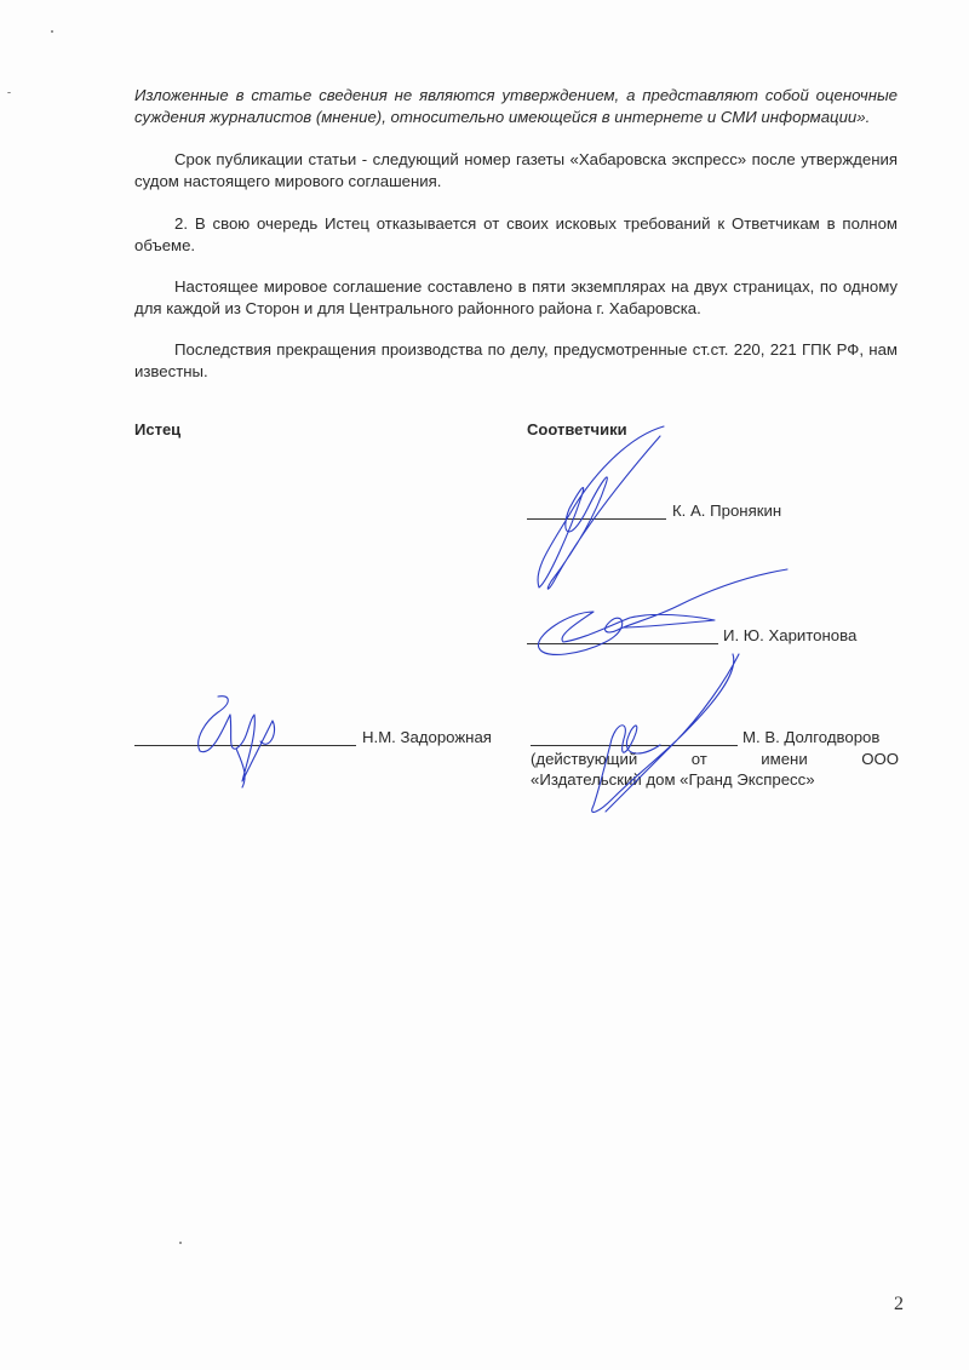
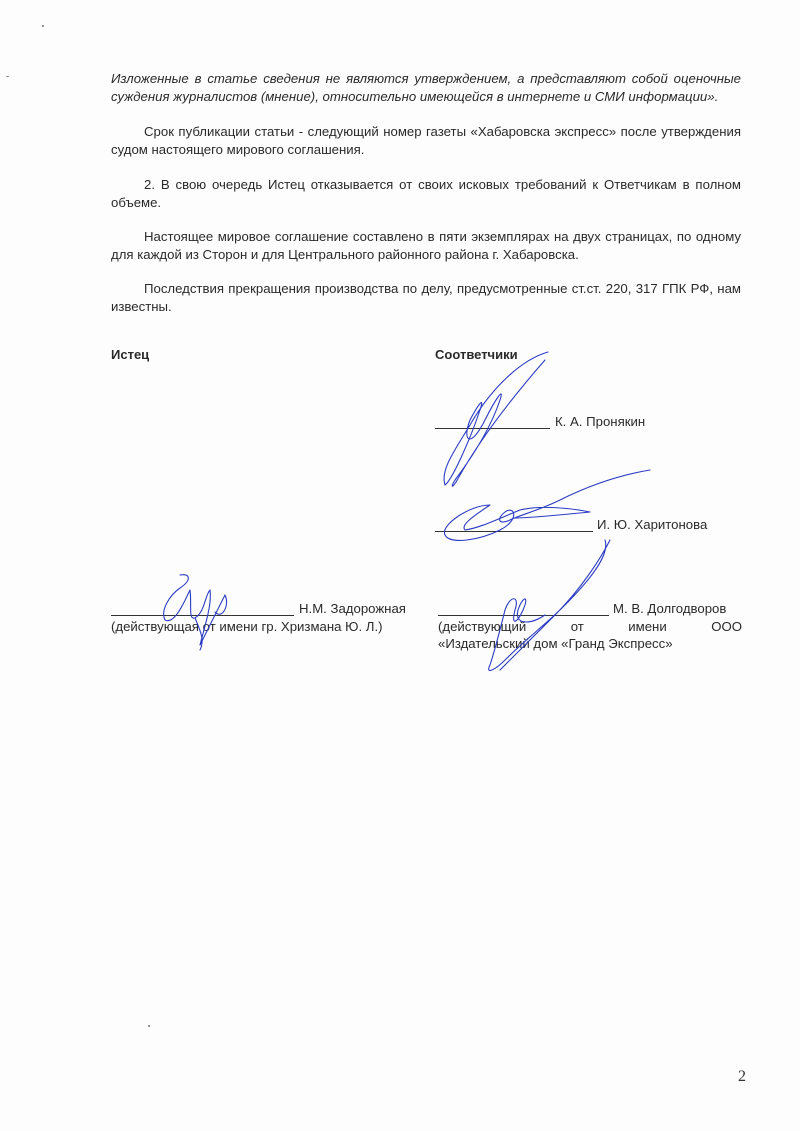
  Изложенные в статье сведения не являются утверждением, а представляют собой оценочные суждения журналистов (мнение), относительно имеющейся в интернете и СМИ информации».
  Срок публикации статьи - следующий номер газеты «Хабаровска экспресс» после утверждения судом настоящего мирового соглашения.
  2. В свою очередь Истец отказывается от своих исковых требований к Ответчикам в полном объеме.
  Настоящее мировое соглашение составлено в пяти экземплярах на двух страницах, по одному для каждой из Сторон и для Центрального районного района г. Хабаровска.
- Последствия прекращения производства по делу, предусмотренные ст.ст. 220, 221 ГПК РФ, нам известны.
+ Последствия прекращения производства по делу, предусмотренные ст.ст. 220, 317 ГПК РФ, нам известны.
  Истец
  Соответчики
  К. А. Пронякин
  И. Ю. Харитонова
  Н.М. Задорожная
+ (действующая от имени гр. Хризмана Ю. Л.)
  М. В. Долгодворов
  (действующий
  от
  имени
  ООО
  «Издательски дом «Гранд Экспресс»
  2
